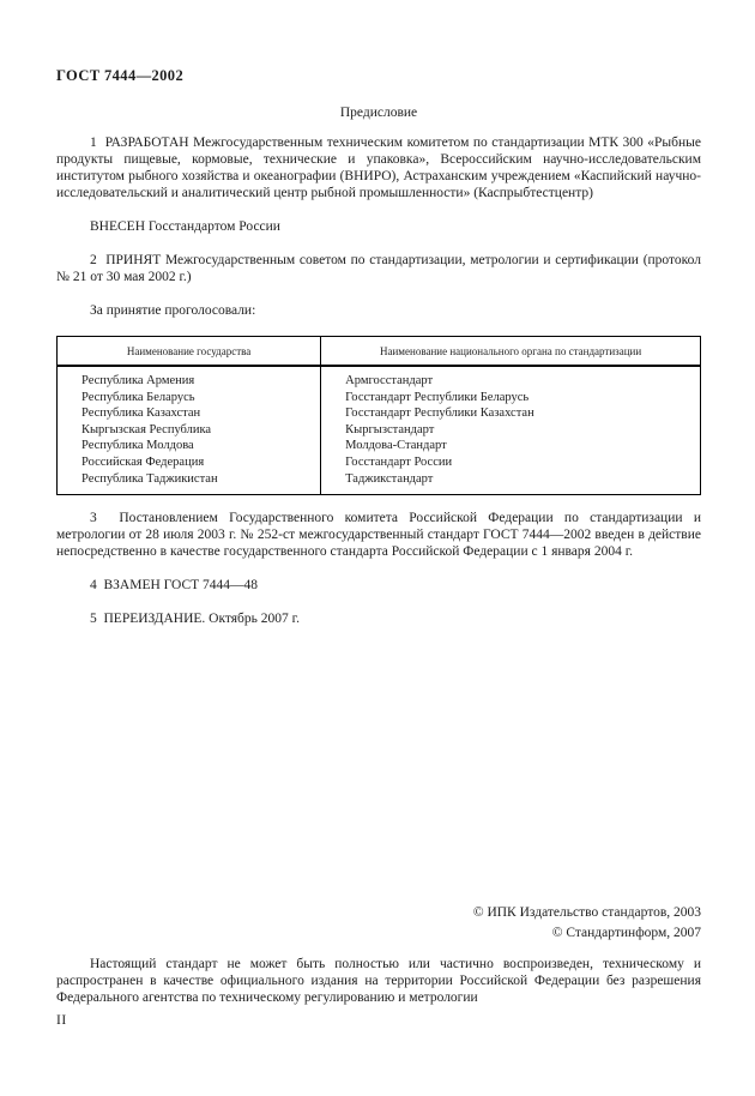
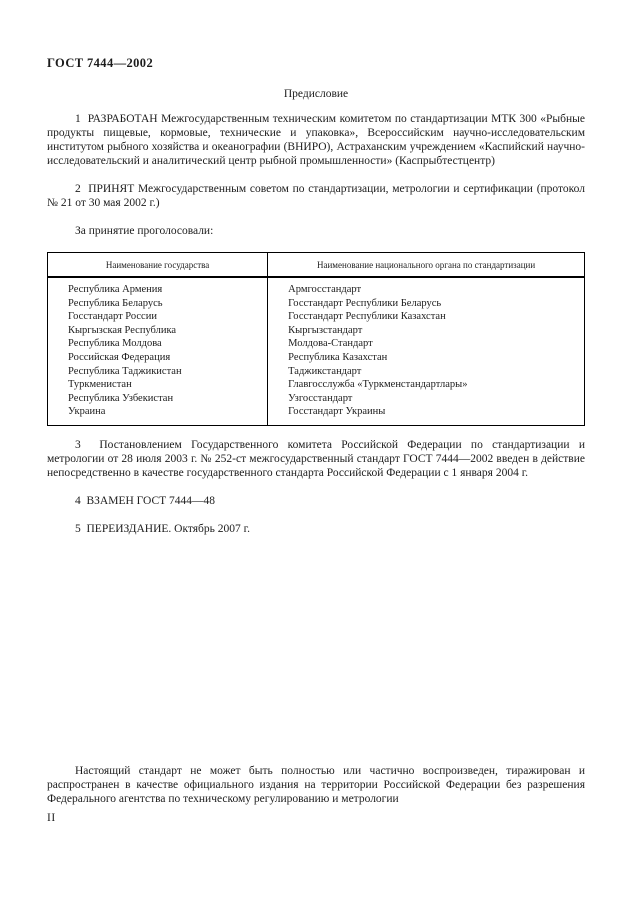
  ГОСТ 7444—2002
  Предисловие
  1 РАЗРАБОТАН Межгосударственным техническим комитетом по стандартизации МТК 300 «Рыбные продукты пищевые, кормовые, технические и упаковка», Всероссийским научно-исследовательским институтом рыбного хозяйства и океанографии (ВНИРО), Астраханским учреждением «Каспийский научно-исследовательский и аналитический центр рыбной промышленности» (Каспрыбтестцентр)
- ВНЕСЕН Госстандартом России
  2 ПРИНЯТ Межгосударственным советом по стандартизации, метрологии и сертификации (протокол № 21 от 30 мая 2002 г.)
  За принятие проголосовали:
  Наименование государства	Наименование национального органа по стандартизации
  Республика Армения	Армгосстандарт
  Республика Беларусь	Госстандарт Республики Беларусь
- Республика Казахстан	Госстандарт Республики Казахстан
+ Госстандарт России	Госстандарт Республики Казахстан
  Кыргызская Республика	Кыргызстандарт
  Республика Молдова	Молдова-Стандарт
- Российская Федерация	Госстандарт России
+ Российская Федерация	Республика Казахстан
  Республика Таджикистан	Таджикстандарт
+ Туркменистан	Главгосслужба «Туркменстандартлары»
+ Республика Узбекистан	Узгосстандарт
+ Украина	Госстандарт Украины
  3 Постановлением Государственного комитета Российской Федерации по стандартизации и метрологии от 28 июля 2003 г. № 252-ст межгосударственный стандарт ГОСТ 7444—2002 введен в действие непосредственно в качестве государственного стандарта Российской Федерации с 1 января 2004 г.
  4 ВЗАМЕН ГОСТ 7444—48
  5 ПЕРЕИЗДАНИЕ. Октябрь 2007 г.
- © ИПК Издательство стандартов, 2003
- © Стандартинформ, 2007
- Настоящий стандарт не может быть полностью или частично воспроизведен, техническому и распространен в качестве официального издания на территории Российской Федерации без разрешения Федерального агентства по техническому регулированию и метрологии
+ Настоящий стандарт не может быть полностью или частично воспроизведен, тиражирован и распространен в качестве официального издания на территории Российской Федерации без разрешения Федерального агентства по техническому регулированию и метрологии
  II
